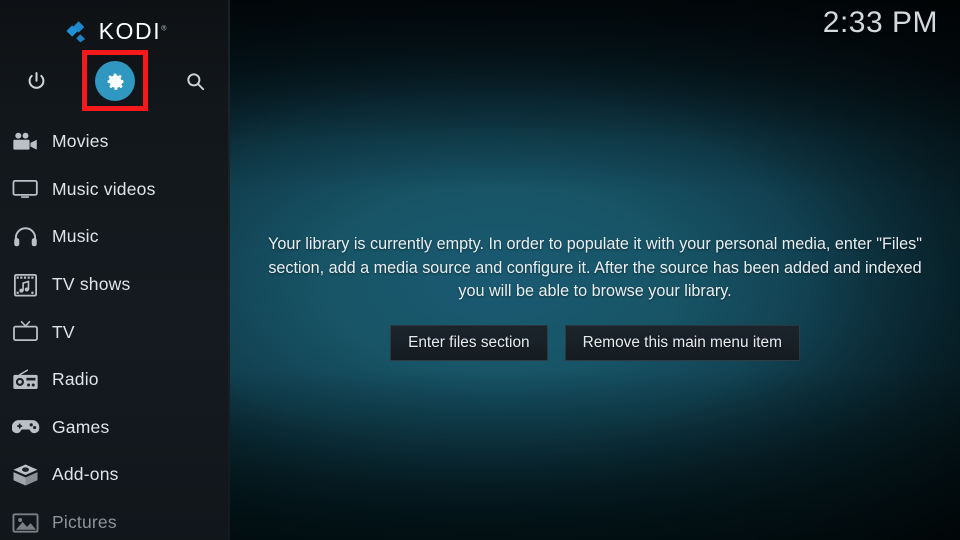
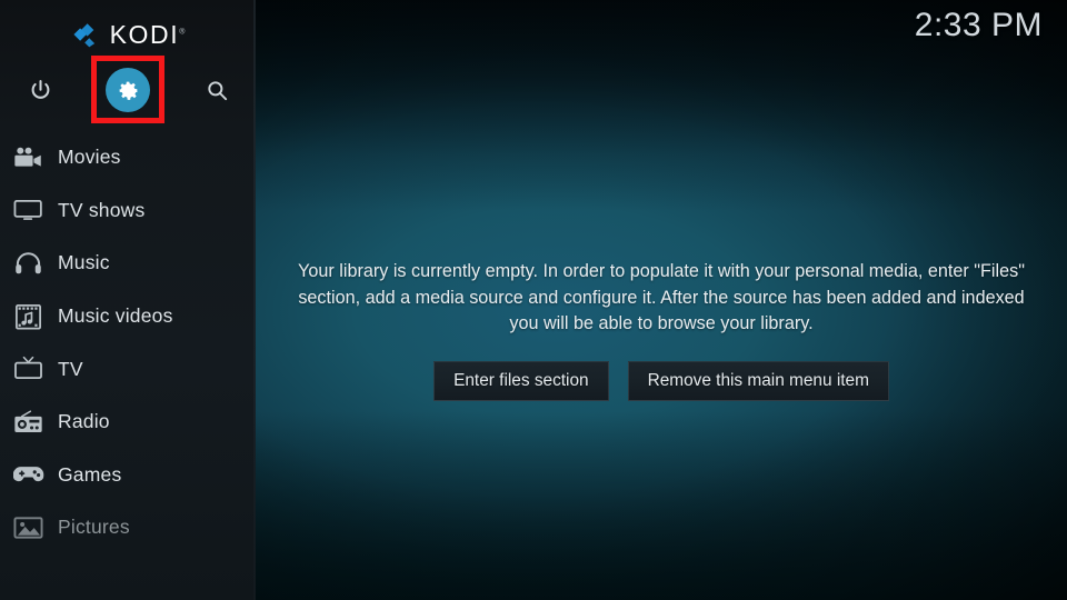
  2:33 PM
  KODI
  Movies
- Music videos
+ TV shows
  Music
- TV shows
+ Music videos
  TV
  Radio
  Games
- Add-ons
  Pictures
  Your library is currently empty. In order to populate it with your personal media, enter "Files" section, add a media source and configure it. After the source has been added and indexed you will be able to browse your library.
  Enter files section
  Remove this main menu item
